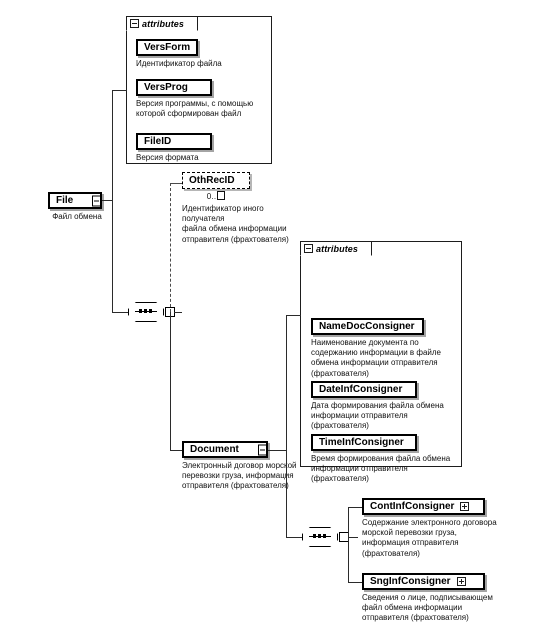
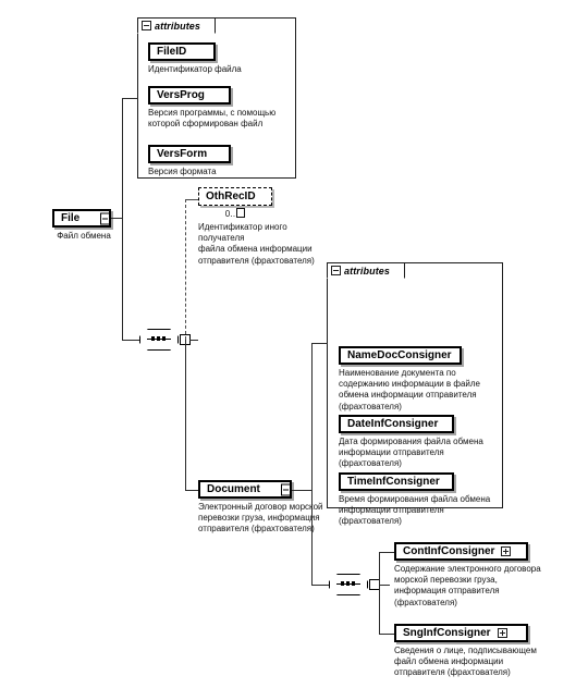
  attributes
- VersForm
+ FileID
  Идентификатор файла
  VersProg
  Версия программы, с помощью
  которой сформирован файл
- FileID
+ VersForm
  Версия формата
  File
  Файл обмена
  OthRecID
  0..
  Идентификатор иного получателя
  файла обмена информации
  отправителя (фрахтователя)
  attributes
  NameDocConsigner
  Наименование документа по
  содержанию информации в файле
  обмена информации отправителя
  (фрахтователя)
  DateInfConsigner
  Дата формирования файла обмена
  информации отправителя
  (фрахтователя)
  TimeInfConsigner
  Время формирования файла обмена
  информации отправителя
  (фрахтователя)
  Document
  Электронный договор морсой
  перевозки груза, информация
  отправителя (фрахтователя)
  ContInfConsigner
  Содержание электронного договора
  морской перевозки груза,
  информация отправителя
  (фрахтователя)
  SngInfConsigner
  Сведения о лице, подписывающем
  файл обмена информации
  отправителя (фрахтователя)
